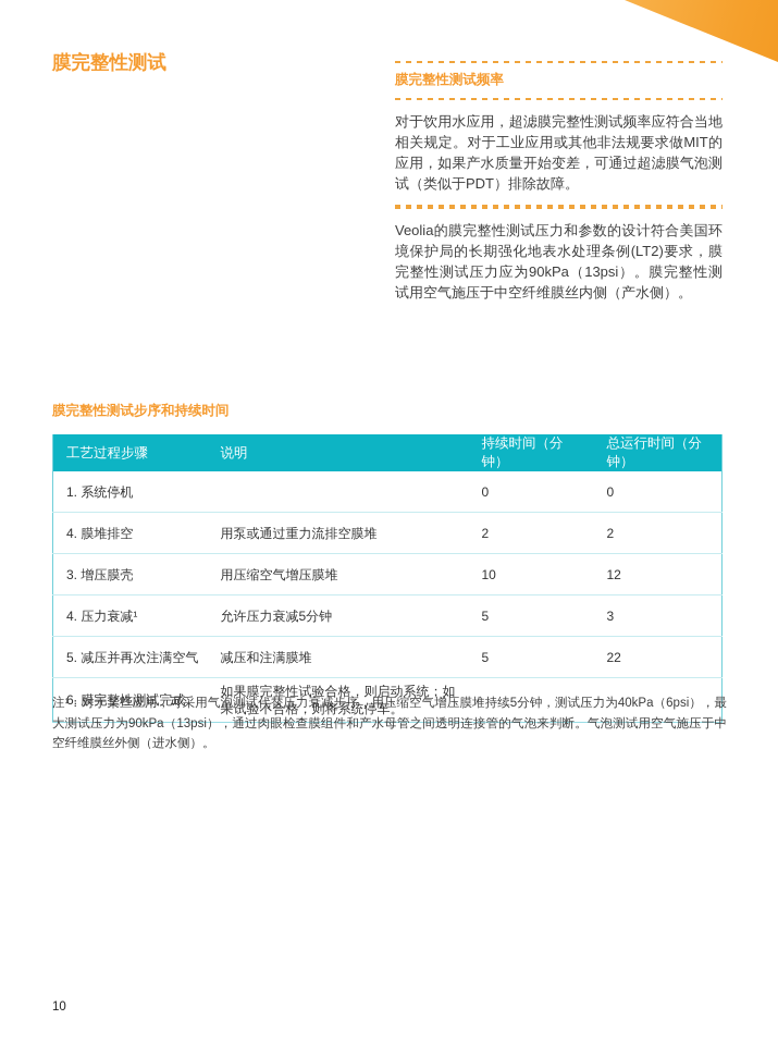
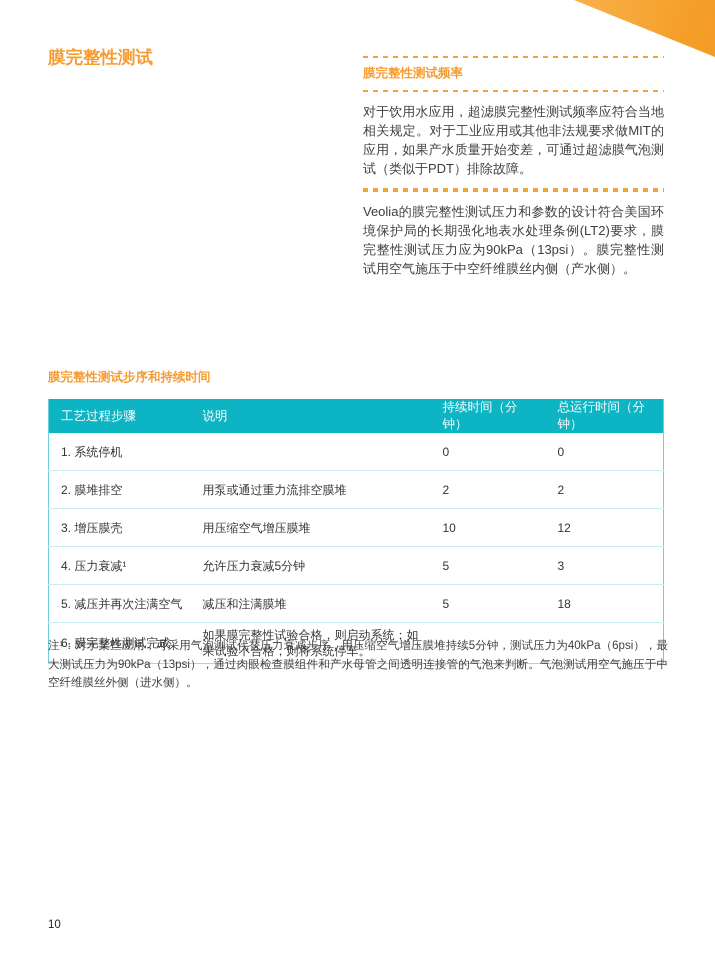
  膜完整性测试
  膜完整性测试频率
  对于饮用水应用，超滤膜完整性测试频率应符合当地相关规定。对于工业应用或其他非法规要求做MIT的应用，如果产水质量开始变差，可通过超滤膜气泡测试（类似于PDT）排除故障。
  Veolia的膜完整性测试压力和参数的设计符合美国环境保护局的长期强化地表水处理条例(LT2)要求，膜完整性测试压力应为90kPa（13psi）。膜完整性测试用空气施压于中空纤维膜丝内侧（产水侧）。
  膜完整性测试步序和持续时间
  工艺过程步骤	说明	持续时间（分钟）	总运行时间（分钟）
  1. 系统停机		0	0
- 4. 膜堆排空	用泵或通过重力流排空膜堆	2	2
+ 2. 膜堆排空	用泵或通过重力流排空膜堆	2	2
  3. 增压膜壳	用压缩空气增压膜堆	10	12
  4. 压力衰减¹	允许压力衰减5分钟	5	3
- 5. 减压并再次注满空气	减压和注满膜堆	5	22
+ 5. 减压并再次注满空气	减压和注满膜堆	5	18
  6. 膜完整性测试完成	如果膜完整性试验合格，则启动系统；如果试验不合格，则将系统停车。
  注¹：对于某些应用，可采用气泡测试代替压力衰减步序，用压缩空气增压膜堆持续5分钟，测试压力为40kPa（6psi），最大测试压力为90kPa（13psi），通过肉眼检查膜组件和产水母管之间透明连接管的气泡来判断。气泡测试用空气施压于中空纤维膜丝外侧（进水侧）。
  10
